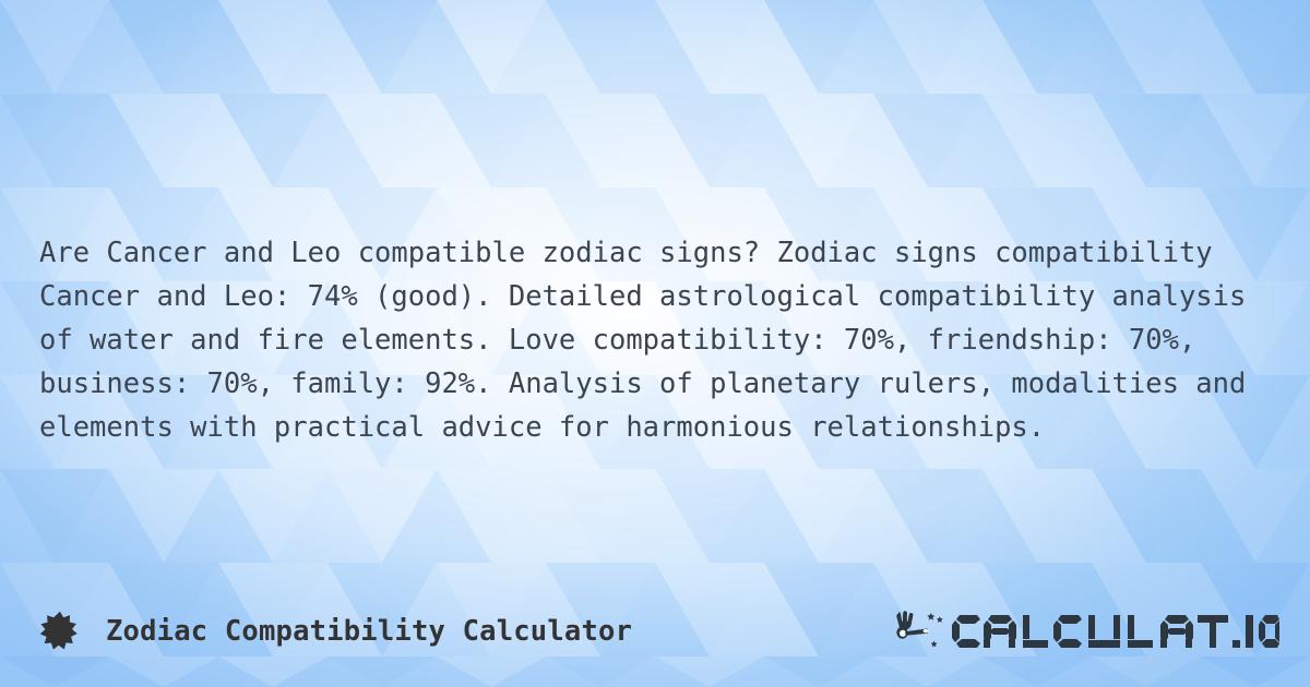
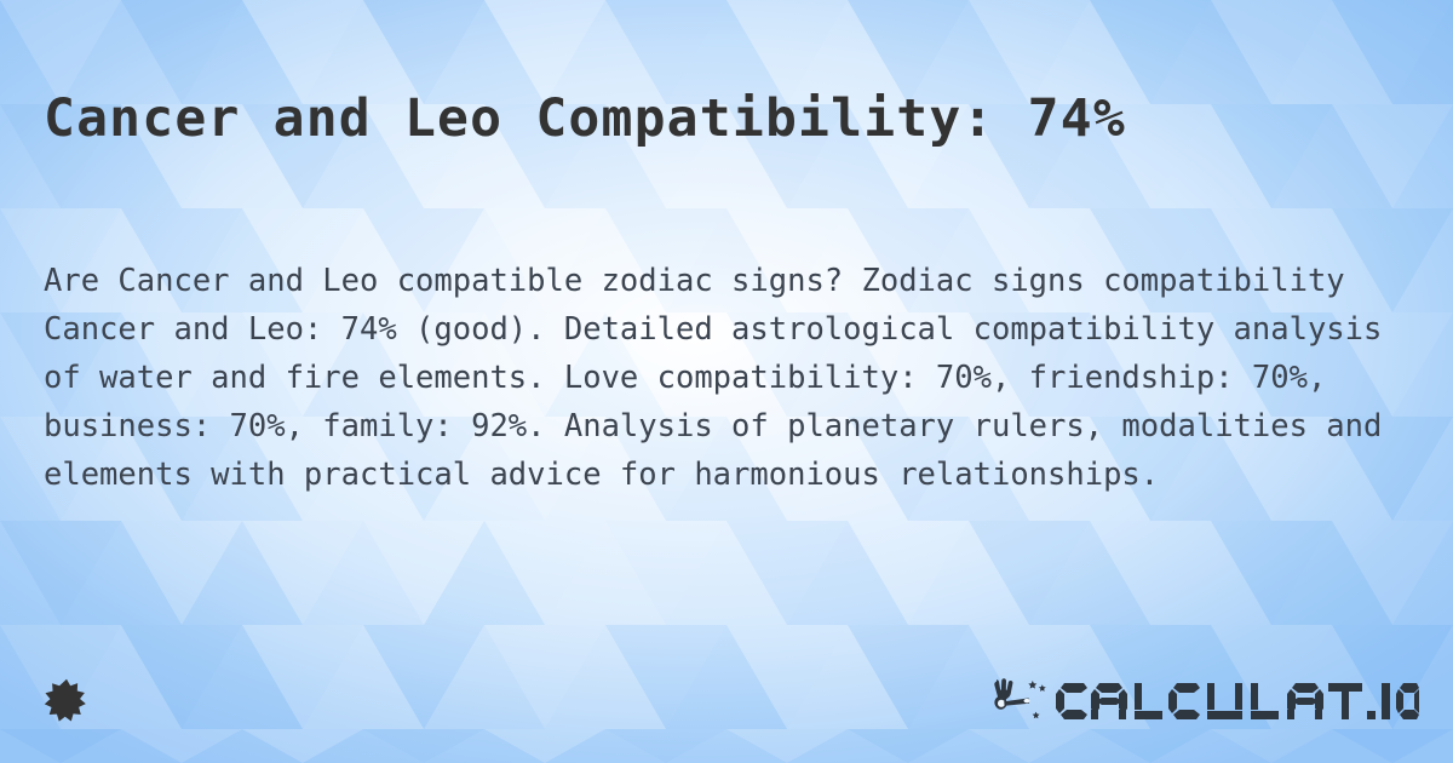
+ Cancer and Leo Compatibility: 74%
  Are Cancer and Leo compatible zodiac signs? Zodiac signs compatibility Cancer and Leo: 74% (good). Detailed astrological compatibility analysis of water and fire elements. Love compatibility: 70%, friendship: 70%, business: 70%, family: 92%. Analysis of planetary rulers, modalities and elements with practical advice for harmonious relationships.
- Zodiac Compatibility Calculator
